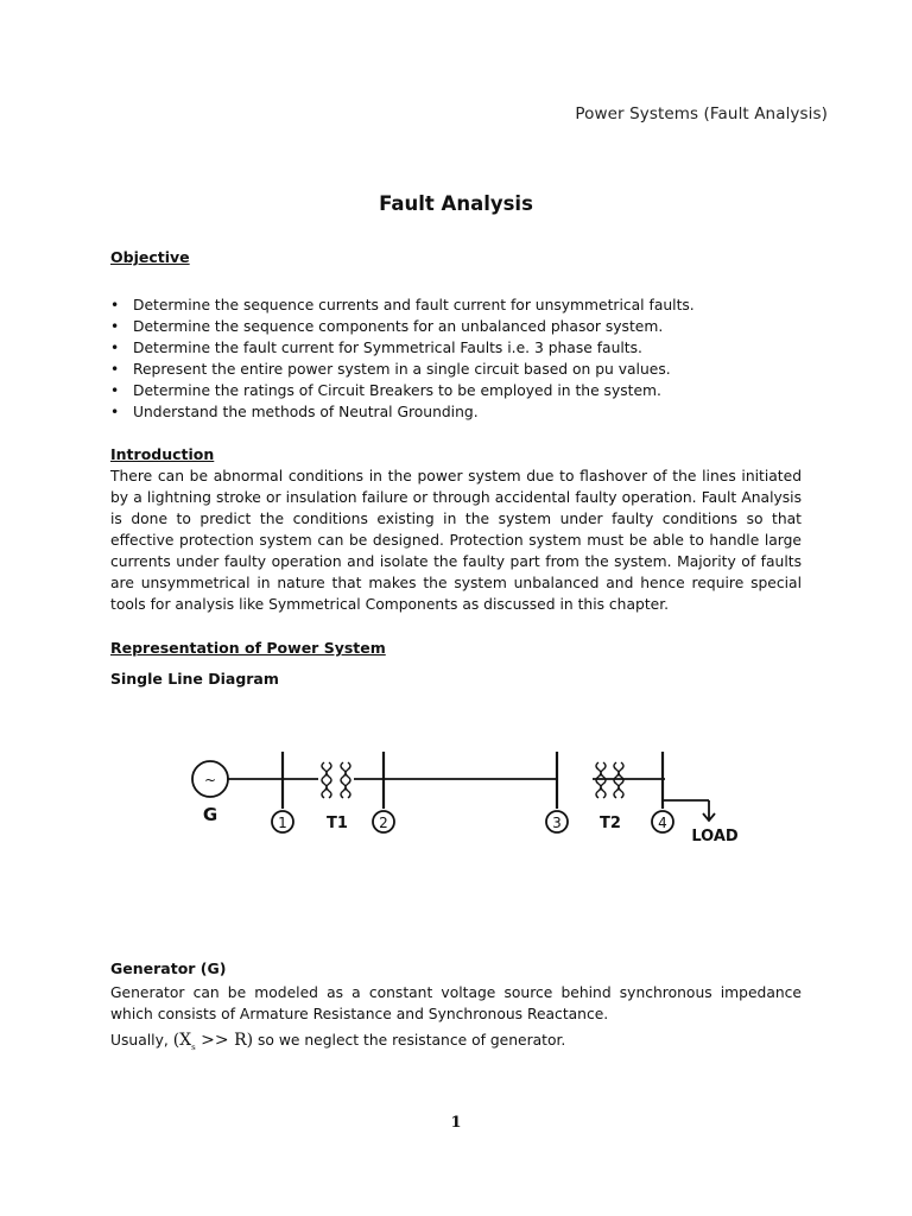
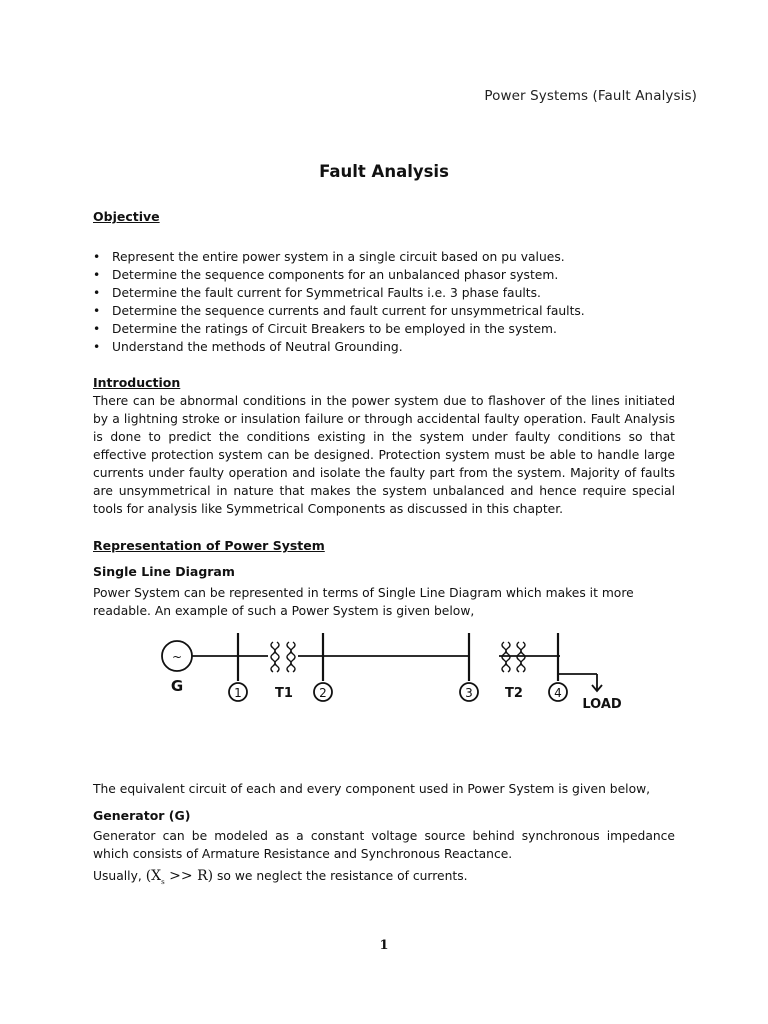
  Power Systems (Fault Analysis)
  Fault Analysis
  Objective
  •
- Determine the sequence currents and fault current for unsymmetrical faults.
+ Represent the entire power system in a single circuit based on pu values.
  •
  Determine the sequence components for an unbalanced phasor system.
  •
  Determine the fault current for Symmetrical Faults i.e. 3 phase faults.
  •
- Represent the entire power system in a single circuit based on pu values.
+ Determine the sequence currents and fault current for unsymmetrical faults.
  •
  Determine the ratings of Circuit Breakers to be employed in the system.
  •
  Understand the methods of Neutral Grounding.
  Introduction
  There can be abnormal conditions in the power system due to flashover of the lines initiated by a lightning stroke or insulation failure or through accidental faulty operation. Fault Analysis is done to predict the conditions existing in the system under faulty conditions so that effective protection system can be designed. Protection system must be able to handle large currents under faulty operation and isolate the faulty part from the system. Majority of faults are unsymmetrical in nature that makes the system unbalanced and hence require special tools for analysis like Symmetrical Components as discussed in this chapter.
  Representation of Power System
  Single Line Diagram
+ Power System can be represented in terms of Single Line Diagram which makes it more readable. An example of such a Power System is given below,
  ~
  G
  1
  2
  3
  4
  T1
  T2
  LOAD
+ The equivalent circuit of each and every component used in Power System is given below,
  Generator (G)
  Generator can be modeled as a constant voltage source behind synchronous impedance which consists of Armature Resistance and Synchronous Reactance.
- Usually, (Xs >> R) so we neglect the resistance of generator.
+ Usually, (Xs >> R) so we neglect the resistance of currents.
  1
